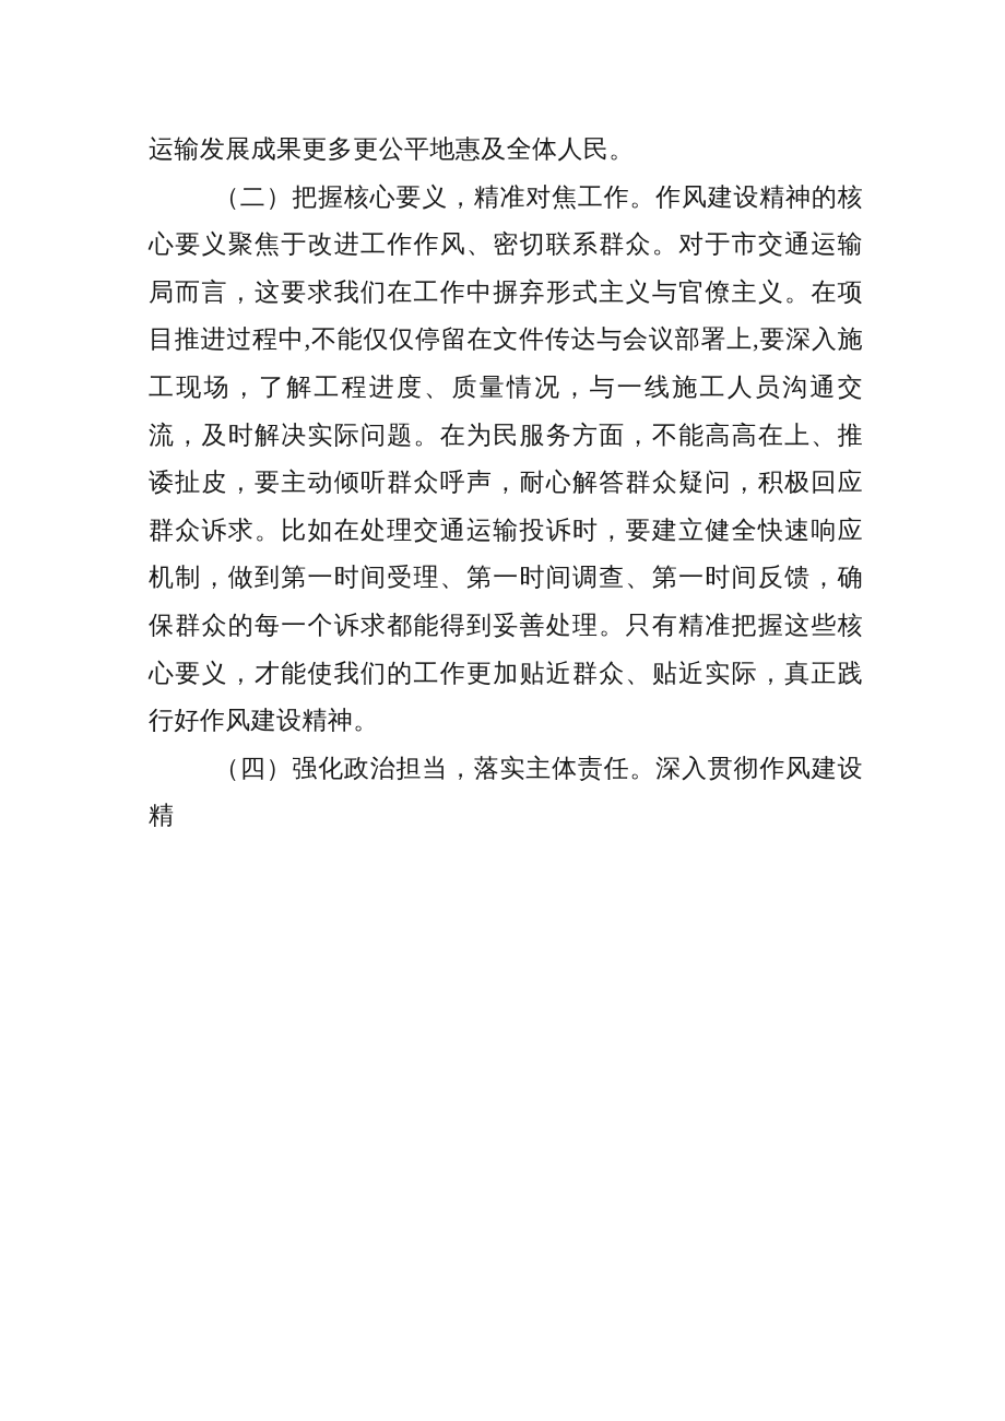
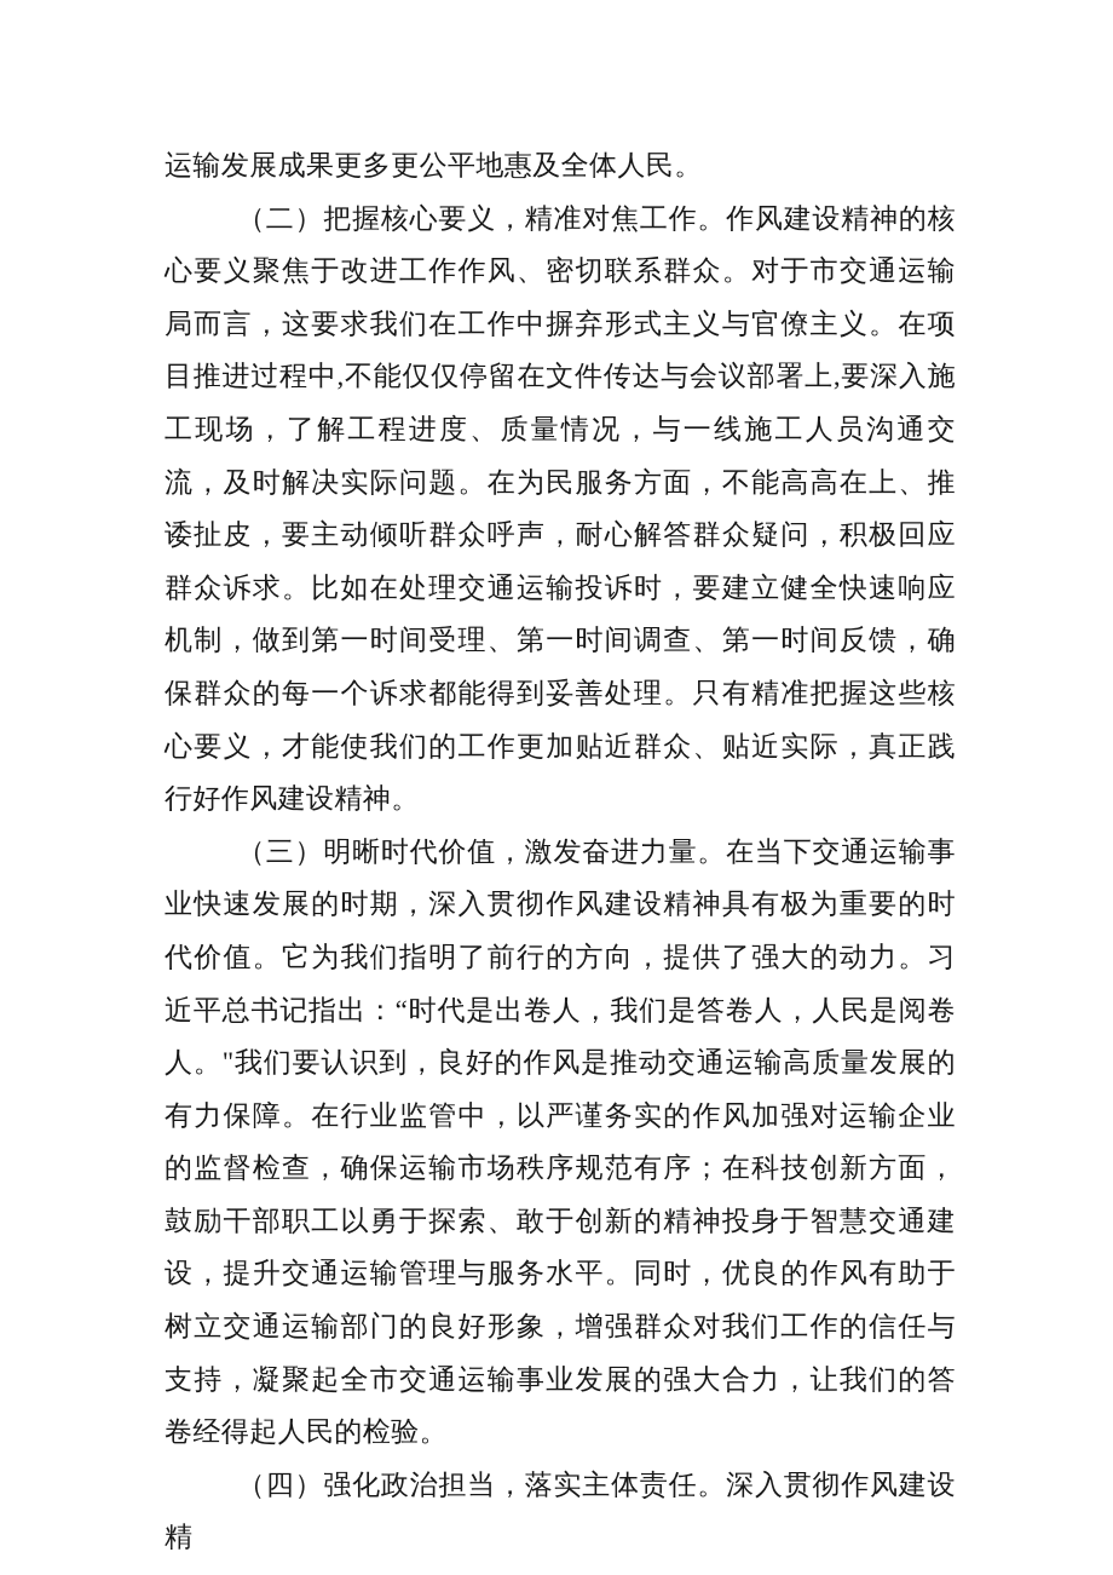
  运输发展成果更多更公平地惠及全体人民。
  （二）把握核心要义，精准对焦工作。作风建设精神的核心要义聚焦于改进工作作风、密切联系群众。对于市交通运输局而言，这要求我们在工作中摒弃形式主义与官僚主义。在项目推进过程中,不能仅仅停留在文件传达与会议部署上,要深入施工现场，了解工程进度、质量情况，与一线施工人员沟通交流，及时解决实际问题。在为民服务方面，不能高高在上、推诿扯皮，要主动倾听群众呼声，耐心解答群众疑问，积极回应群众诉求。比如在处理交通运输投诉时，要建立健全快速响应机制，做到第一时间受理、第一时间调查、第一时间反馈，确保群众的每一个诉求都能得到妥善处理。只有精准把握这些核心要义，才能使我们的工作更加贴近群众、贴近实际，真正践行好作风建设精神。
+ （三）明晰时代价值，激发奋进力量。在当下交通运输事业快速发展的时期，深入贯彻作风建设精神具有极为重要的时代价值。它为我们指明了前行的方向，提供了强大的动力。习近平总书记指出：“时代是出卷人，我们是答卷人，人民是阅卷人。"我们要认识到，良好的作风是推动交通运输高质量发展的有力保障。在行业监管中，以严谨务实的作风加强对运输企业的监督检查，确保运输市场秩序规范有序；在科技创新方面，鼓励干部职工以勇于探索、敢于创新的精神投身于智慧交通建设，提升交通运输管理与服务水平。同时，优良的作风有助于树立交通运输部门的良好形象，增强群众对我们工作的信任与支持，凝聚起全市交通运输事业发展的强大合力，让我们的答卷经得起人民的检验。
  （四）强化政治担当，落实主体责任。深入贯彻作风建设精
